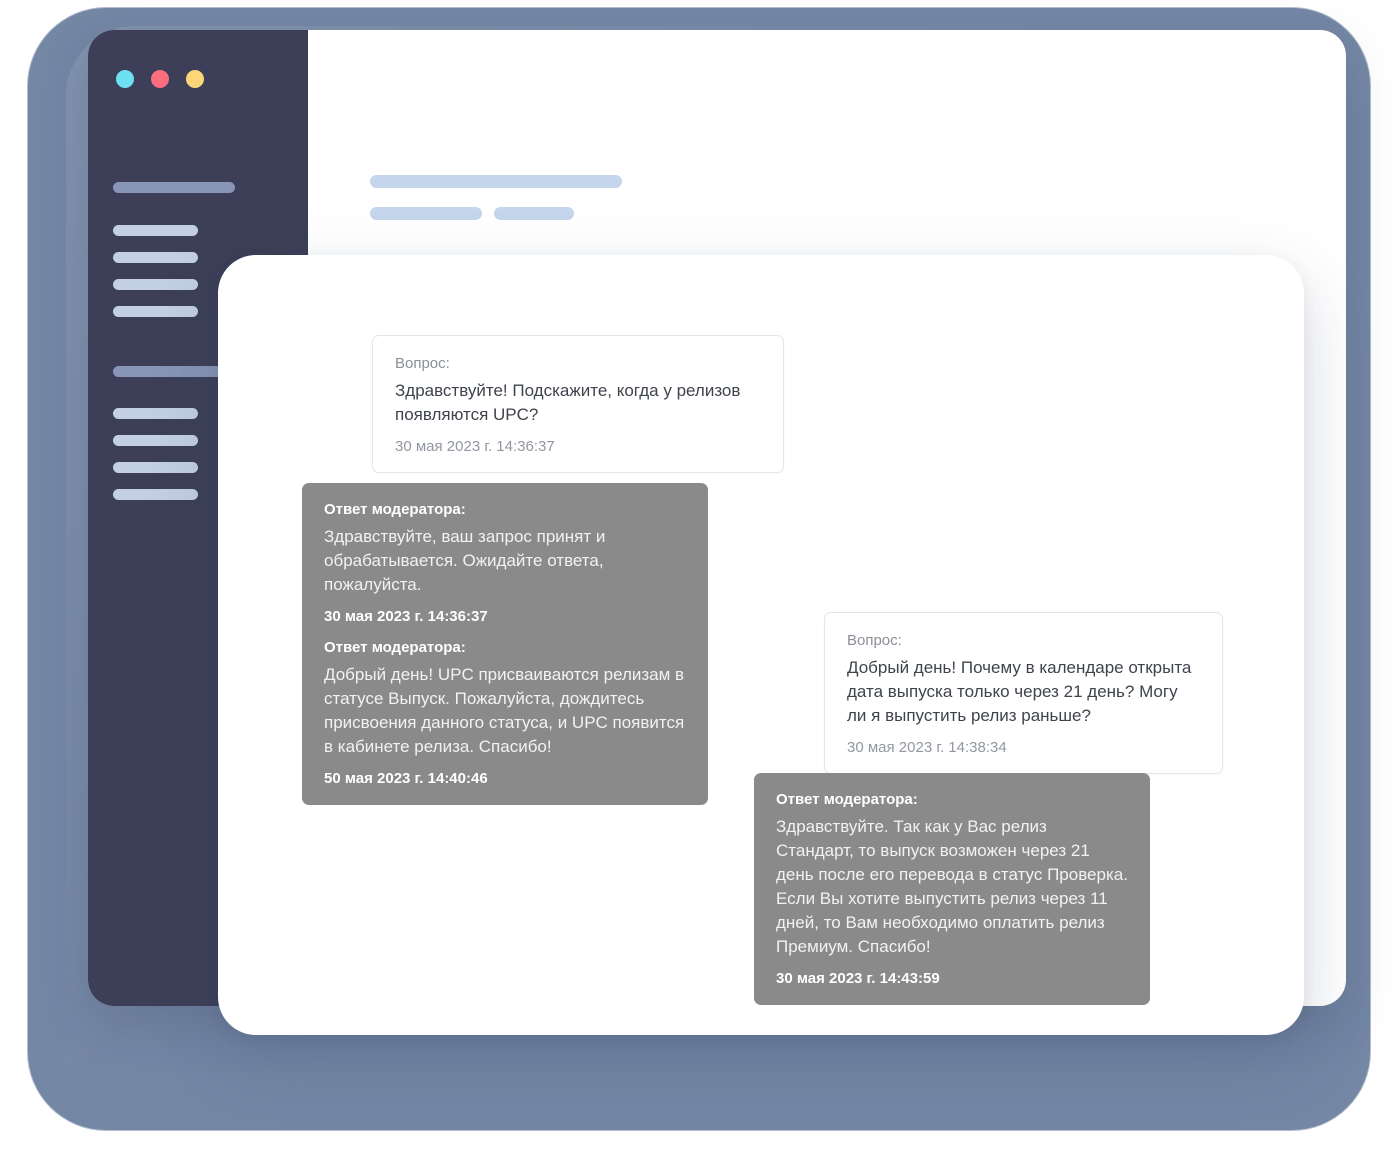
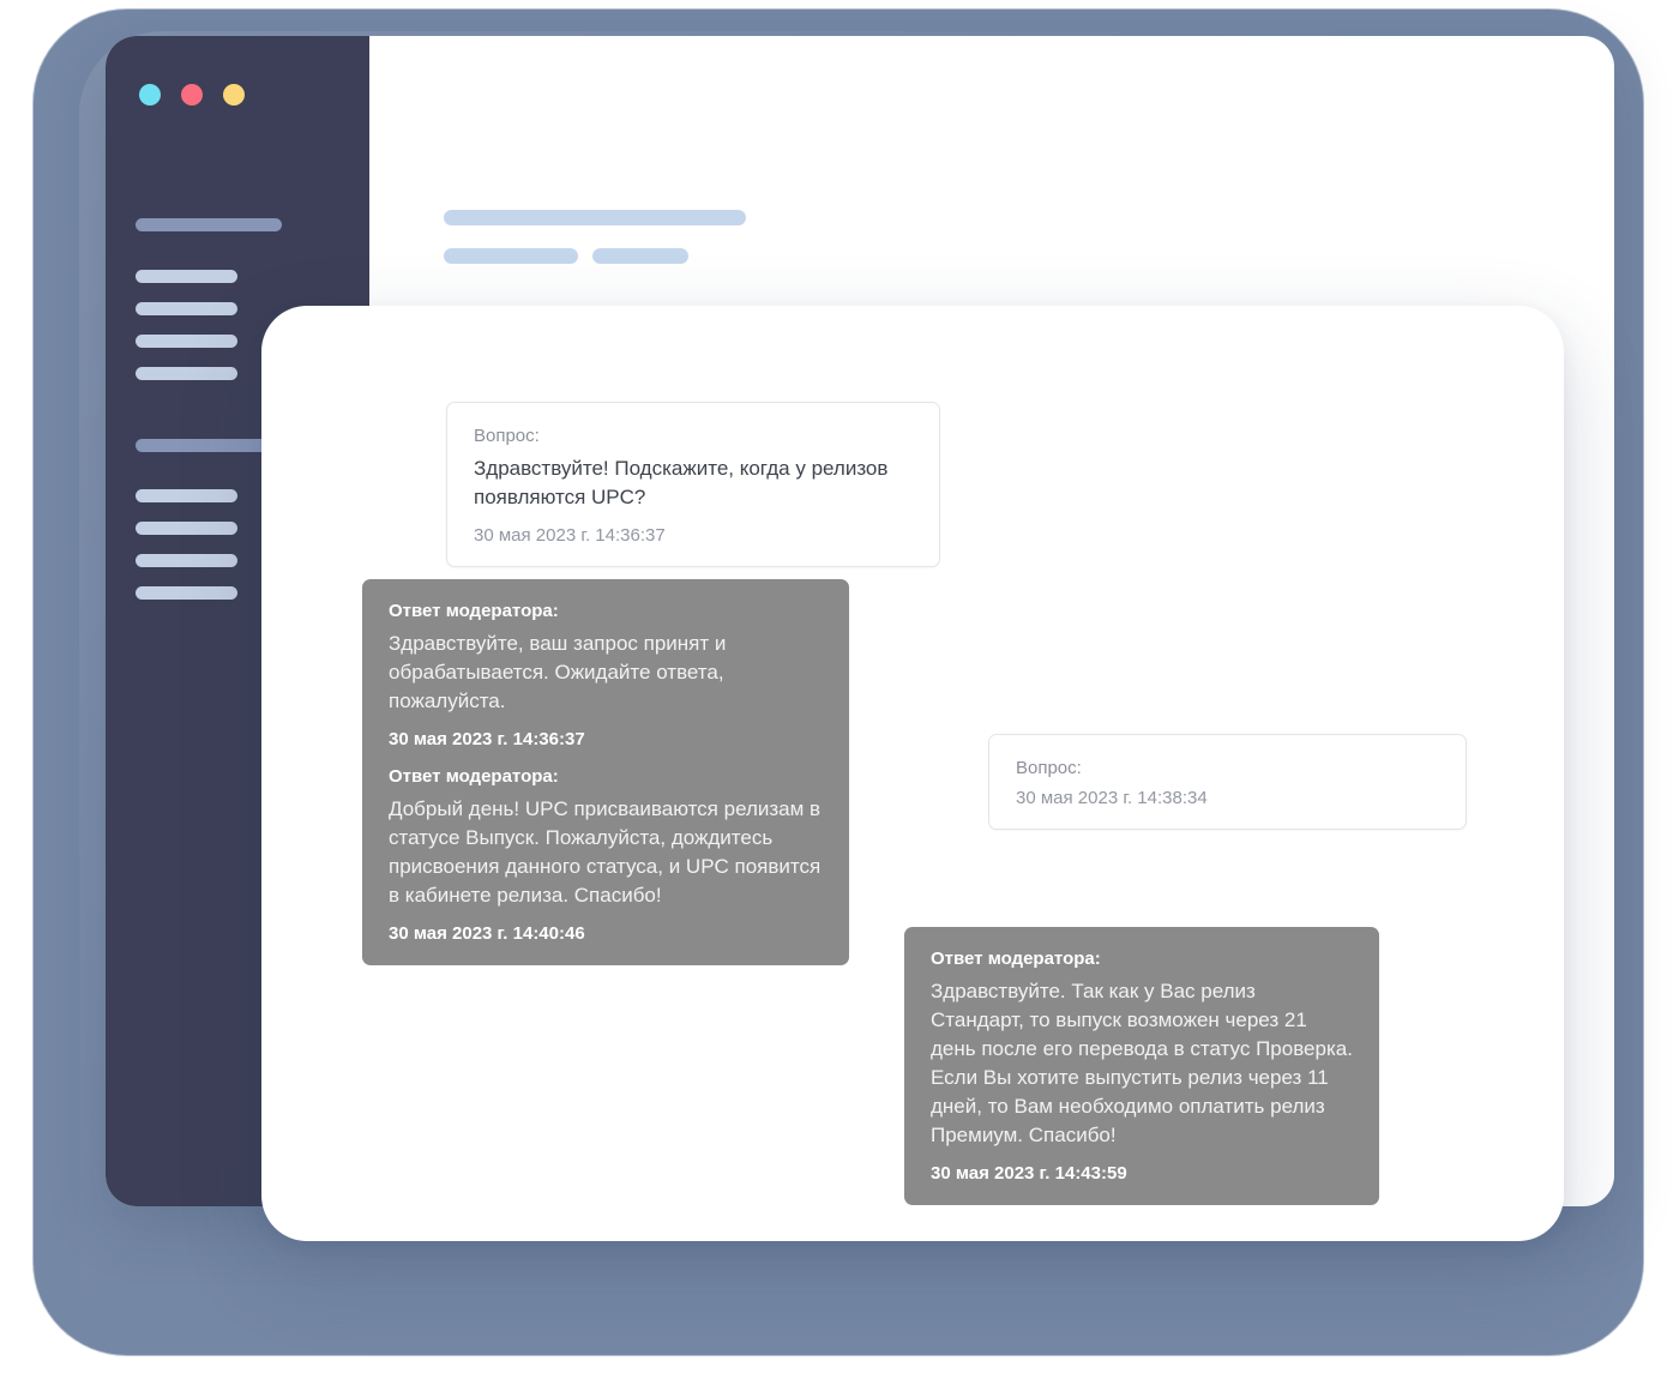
  Вопрос:
  Здравствуйте! Подскажите, когда у релизов появляются UPC?
  30 мая 2023 г. 14:36:37
  Ответ модератора:
  Здравствуйте, ваш запрос принят и обрабатывается. Ожидайте ответа, пожалуйста.
  30 мая 2023 г. 14:36:37
  Ответ модератора:
  Добрый день! UPC присваиваются релизам в статусе Выпуск. Пожалуйста, дождитесь присвоения данного статуса, и UPC появится в кабинете релиза. Спасибо!
- 50 мая 2023 г. 14:40:46
+ 30 мая 2023 г. 14:40:46
  Вопрос:
- Добрый день! Почему в календаре открыта дата выпуска только через 21 день? Могу ли я выпустить релиз раньше?
  30 мая 2023 г. 14:38:34
  Ответ модератора:
  Здравствуйте. Так как у Вас релиз Стандарт, то выпуск возможен через 21 день после его перевода в статус Проверка. Если Вы хотите выпустить релиз через 11 дней, то Вам необходимо оплатить релиз Премиум. Спасибо!
  30 мая 2023 г. 14:43:59
